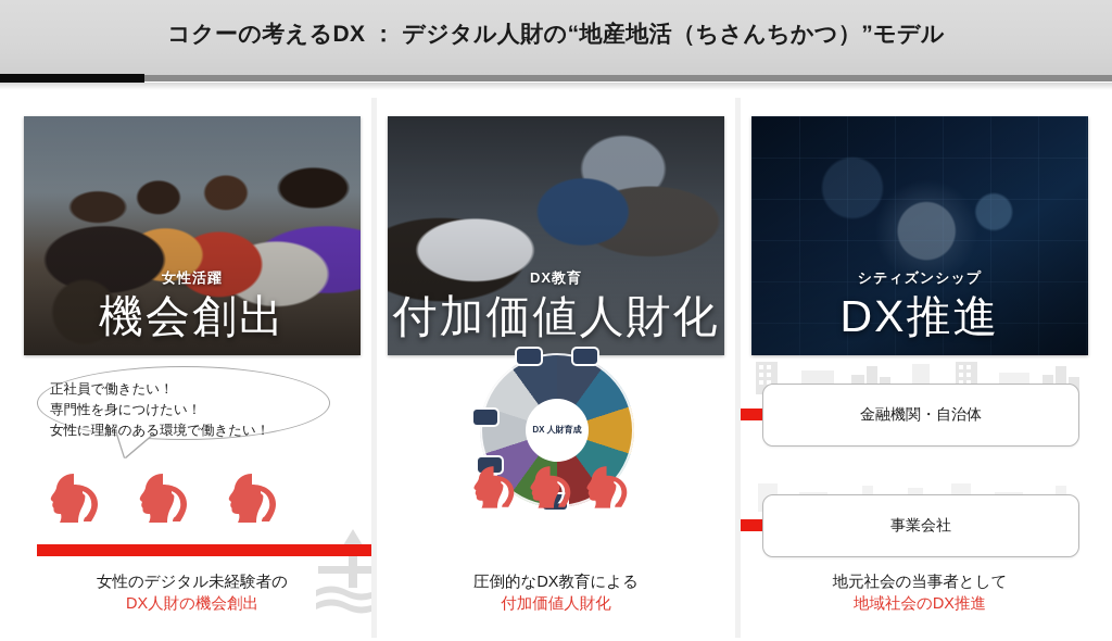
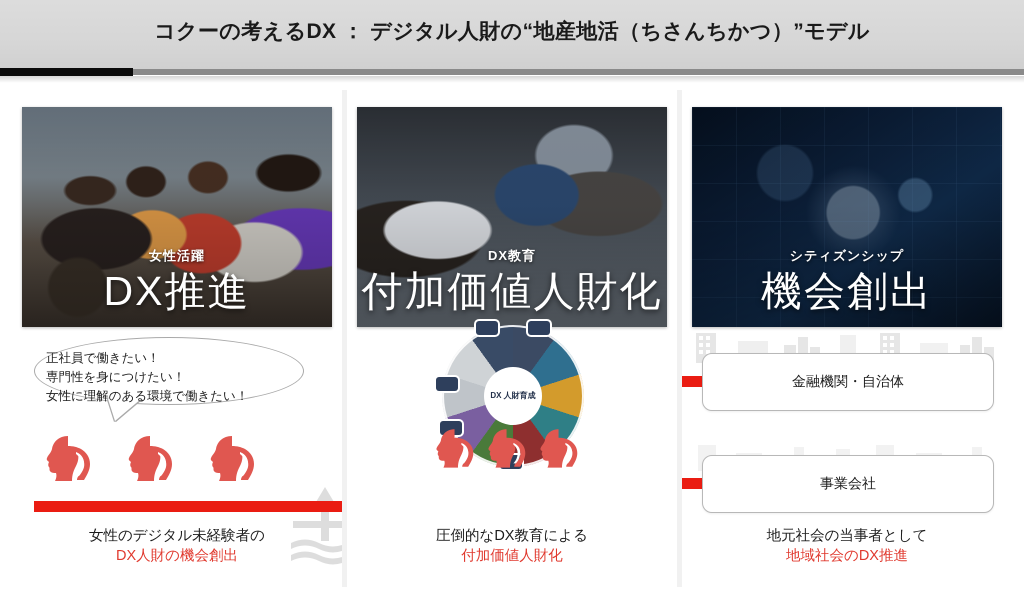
  コクーの考えるDX ： デジタル人財の“地産地活（ちさんちかつ）”モデル
  女性活躍
- 機会創出
+ DX推進
  正社員で働きたい！
  専門性を身につけたい！
  女性に理解のある環境で働きたい！
  女性のデジタル未経験者の
  DX人財の機会創出
  DX教育
  付加価値人財化
  DX 人財育成
  圧倒的なDX教育による
  付加価値人財化
  シティズンシップ
- DX推進
+ 機会創出
  金融機関・自治体
  事業会社
  地元社会の当事者として
  地域社会のDX推進
